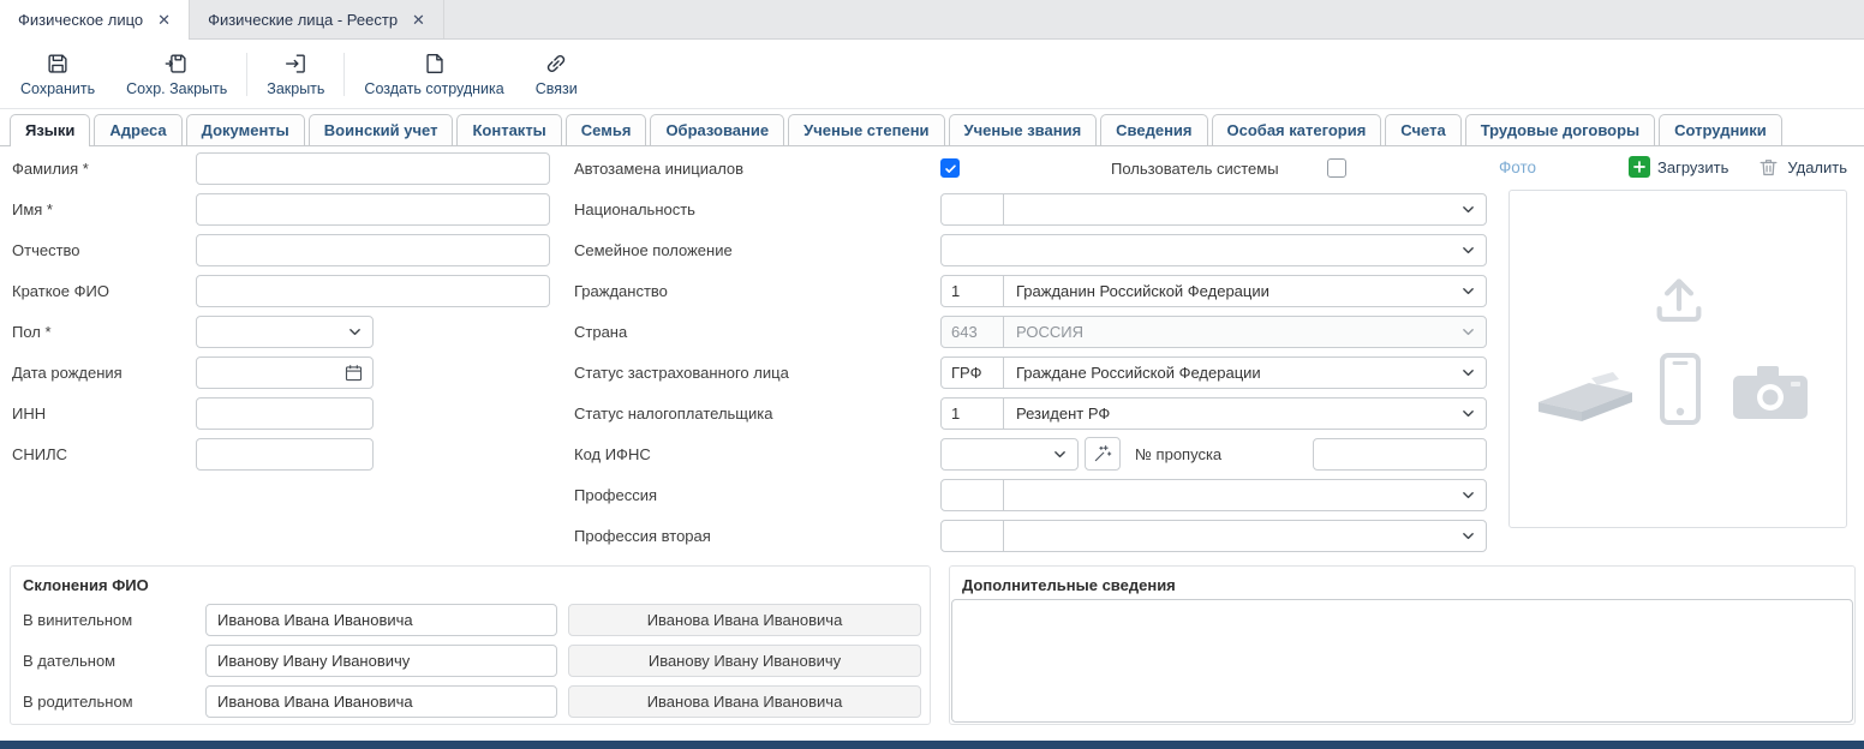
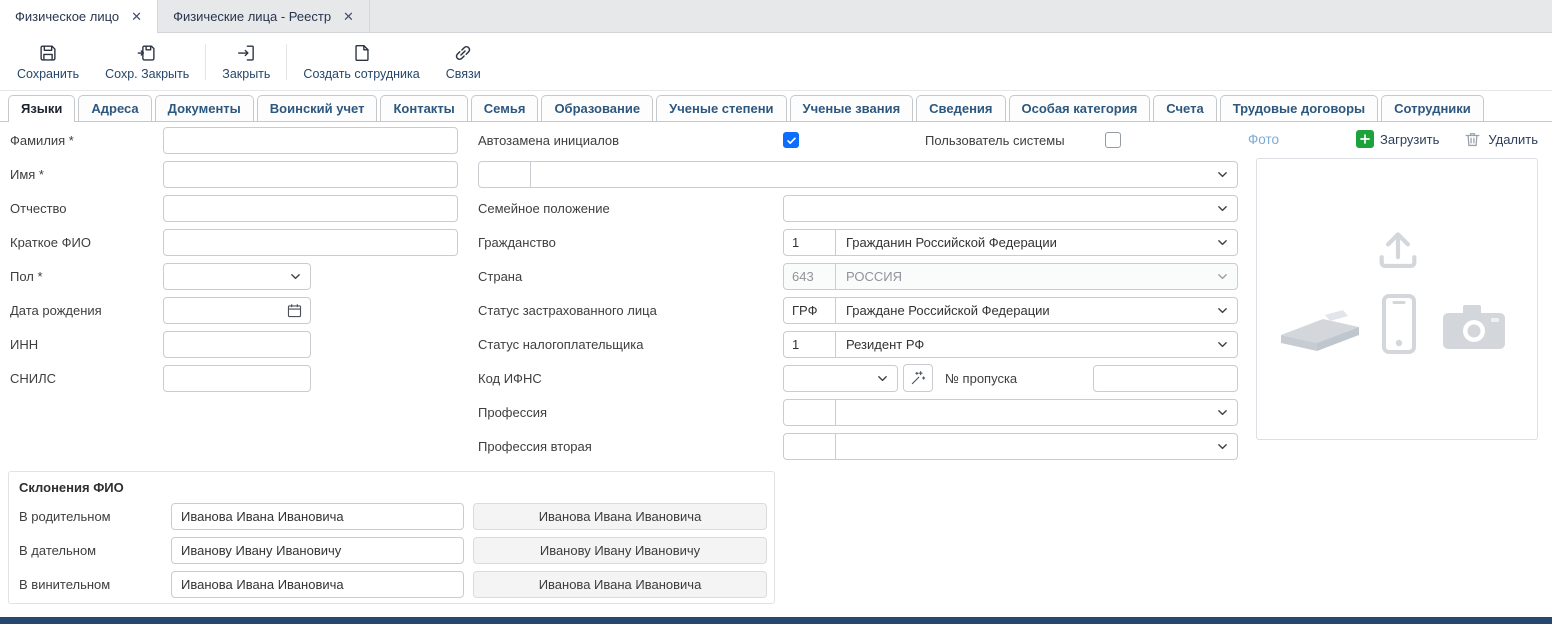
  Физическое лицо
  ✕
  Физические лица - Реестр
  ✕
  Сохранить
  Сохр. Закрыть
  Закрыть
  Создать сотрудника
  Связи
  Языки
  Адреса
  Документы
  Воинский учет
  Контакты
  Семья
  Образование
  Ученые степени
  Ученые звания
  Сведения
  Особая категория
  Счета
  Трудовые договоры
  Сотрудники
  Фамилия *
  Имя *
  Отчество
  Краткое ФИО
  Пол *
  Дата рождения
  ИНН
  СНИЛС
  Автозамена инициалов
  Пользователь системы
- Национальность
  Семейное положение
  Гражданство
  1
  Гражданин Российской Федерации
  Страна
  643
  РОССИЯ
  Статус застрахованного лица
  ГРФ
  Граждане Российской Федерации
  Статус налогоплательщика
  1
  Резидент РФ
  Код ИФНС
  № пропуска
  Профессия
  Профессия вторая
  Фото
  Загрузить
  Удалить
  Склонения ФИО
- В винительном
+ В родительном
  Иванова Ивана Ивановича
  Иванова Ивана Ивановича
  В дательном
  Иванову Ивану Ивановичу
  Иванову Ивану Ивановичу
- В родительном
+ В винительном
  Иванова Ивана Ивановича
  Иванова Ивана Ивановича
- Дополнительные сведения
